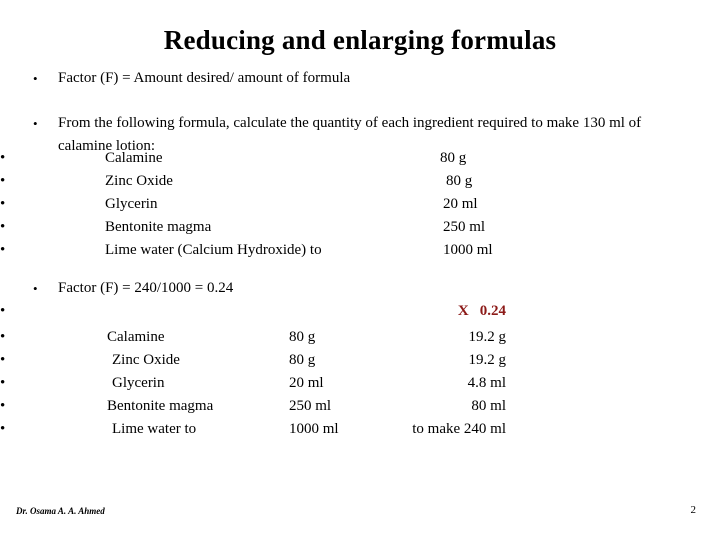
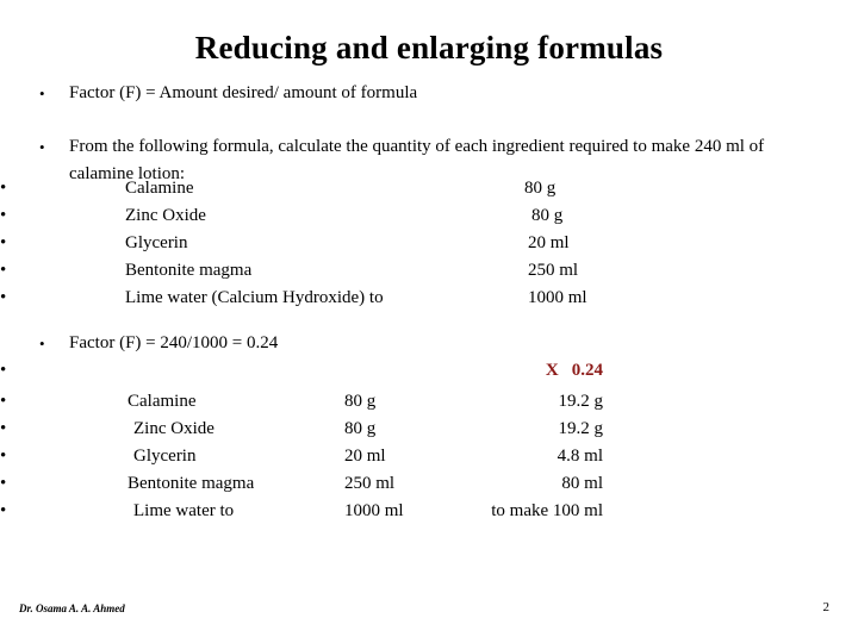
  Reducing and enlarging formulas
  •
  Factor (F) = Amount desired/ amount of formula
  •
- From the following formula, calculate the quantity of each ingredient required to make 130 ml of calamine lotion:
+ From the following formula, calculate the quantity of each ingredient required to make 240 ml of calamine lotion:
  •
  Calamine
  80 g
  •
  Zinc Oxide
  80 g
  •
  Glycerin
  20 ml
  •
  Bentonite magma
  250 ml
  •
  Lime water (Calcium Hydroxide) to
  1000 ml
  •
  Factor (F) = 240/1000 = 0.24
  •
  X 0.24
  •
  Calamine
  80 g
  19.2 g
  •
  Zinc Oxide
  80 g
  19.2 g
  •
  Glycerin
  20 ml
  4.8 ml
  •
  Bentonite magma
  250 ml
  80 ml
  •
  Lime water to
  1000 ml
- to make 240 ml
+ to make 100 ml
  Dr. Osama A. A. Ahmed
  2
